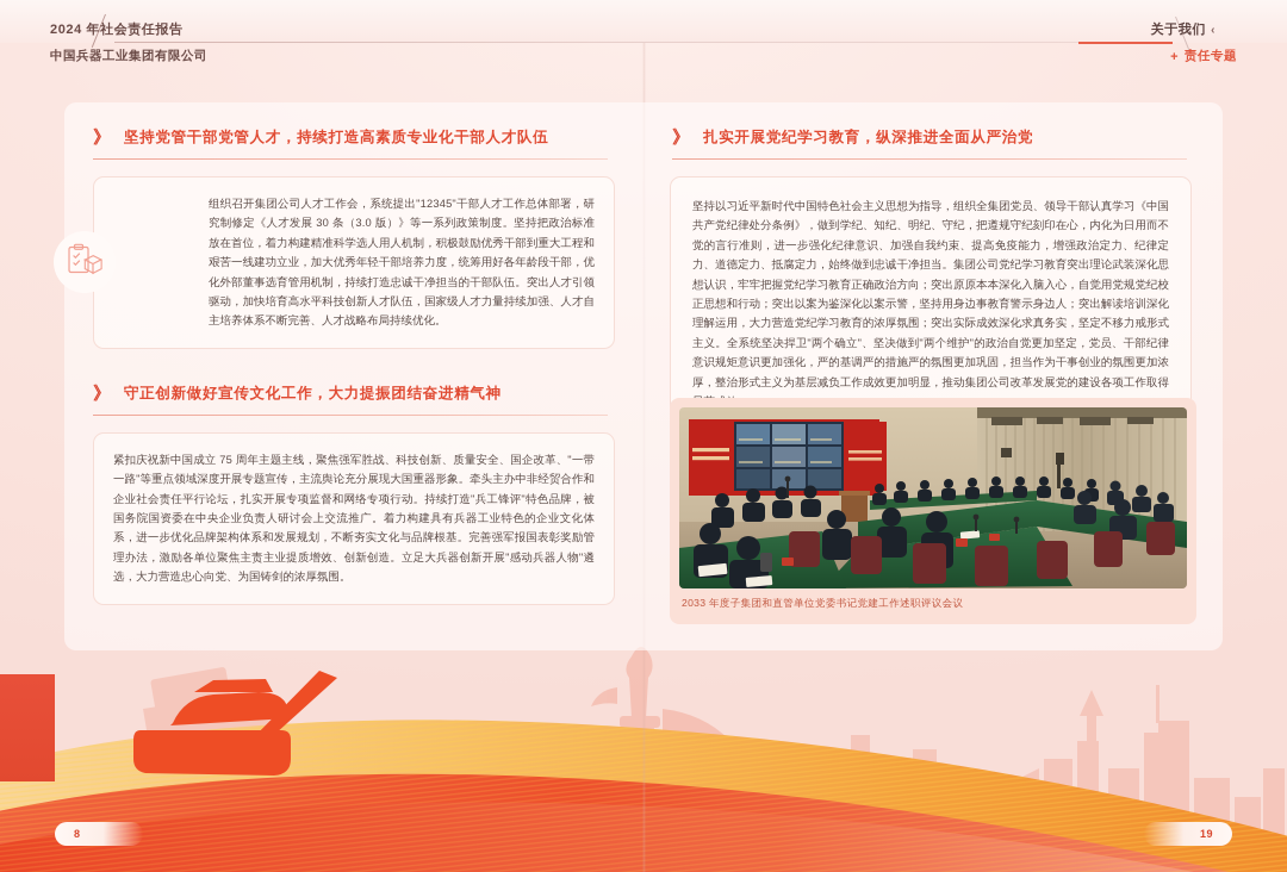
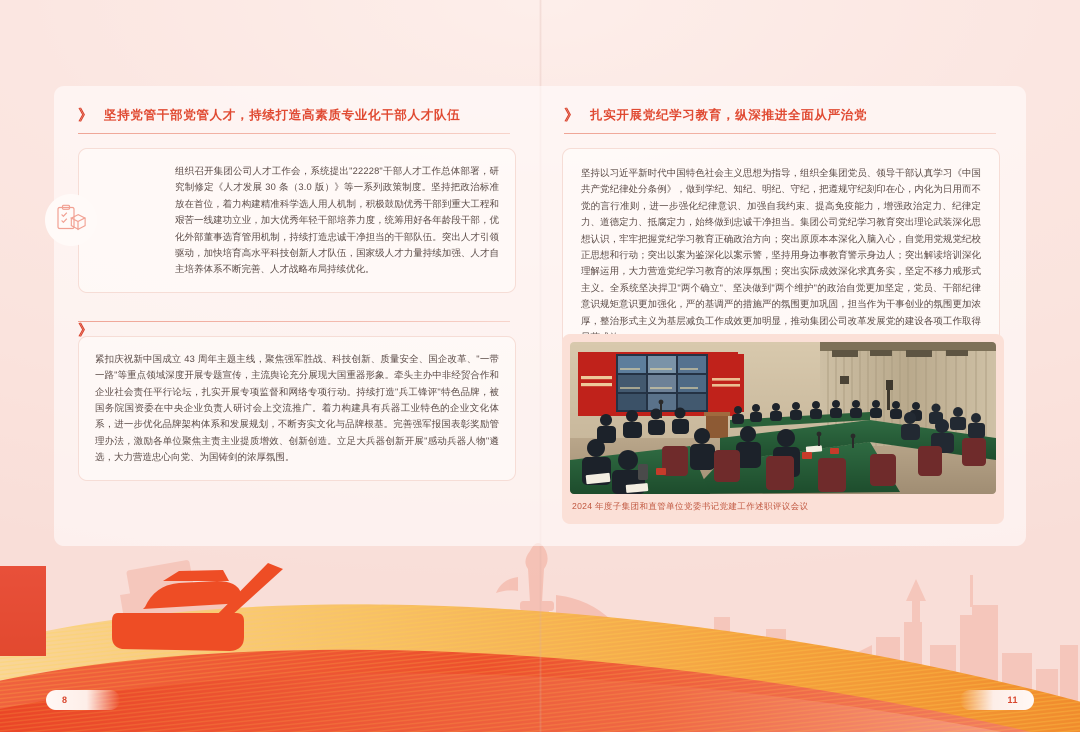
- 2024 年社会责任报告
- 中国兵器工业集团有限公司
- 关于我们
- ‹
- +
- 责任专题
  》
  坚持党管干部党管人才，持续打造高素质专业化干部人才队伍
- 组织召开集团公司人才工作会，系统提出"12345"干部人才工作总体部署，研究制修定《人才发展 30 条（3.0 版）》等一系列政策制度。坚持把政治标准放在首位，着力构建精准科学选人用人机制，积极鼓励优秀干部到重大工程和艰苦一线建功立业，加大优秀年轻干部培养力度，统筹用好各年龄段干部，优化外部董事选育管用机制，持续打造忠诚干净担当的干部队伍。突出人才引领驱动，加快培育高水平科技创新人才队伍，国家级人才力量持续加强、人才自主培养体系不断完善、人才战略布局持续优化。
+ 组织召开集团公司人才工作会，系统提出"22228"干部人才工作总体部署，研究制修定《人才发展 30 条（3.0 版）》等一系列政策制度。坚持把政治标准放在首位，着力构建精准科学选人用人机制，积极鼓励优秀干部到重大工程和艰苦一线建功立业，加大优秀年轻干部培养力度，统筹用好各年龄段干部，优化外部董事选育管用机制，持续打造忠诚干净担当的干部队伍。突出人才引领驱动，加快培育高水平科技创新人才队伍，国家级人才力量持续加强、人才自主培养体系不断完善、人才战略布局持续优化。
  》
- 守正创新做好宣传文化工作，大力提振团结奋进精气神
- 紧扣庆祝新中国成立 75 周年主题主线，聚焦强军胜战、科技创新、质量安全、国企改革、"一带一路"等重点领域深度开展专题宣传，主流舆论充分展现大国重器形象。牵头主办中非经贸合作和企业社会责任平行论坛，扎实开展专项监督和网络专项行动。持续打造"兵工锋评"特色品牌，被国务院国资委在中央企业负责人研讨会上交流推广。着力构建具有兵器工业特色的企业文化体系，进一步优化品牌架构体系和发展规划，不断夯实文化与品牌根基。完善强军报国表彰奖励管理办法，激励各单位聚焦主责主业提质增效、创新创造。立足大兵器创新开展"感动兵器人物"遴选，大力营造忠心向党、为国铸剑的浓厚氛围。
+ 紧扣庆祝新中国成立 43 周年主题主线，聚焦强军胜战、科技创新、质量安全、国企改革、"一带一路"等重点领域深度开展专题宣传，主流舆论充分展现大国重器形象。牵头主办中非经贸合作和企业社会责任平行论坛，扎实开展专项监督和网络专项行动。持续打造"兵工锋评"特色品牌，被国务院国资委在中央企业负责人研讨会上交流推广。着力构建具有兵器工业特色的企业文化体系，进一步优化品牌架构体系和发展规划，不断夯实文化与品牌根基。完善强军报国表彰奖励管理办法，激励各单位聚焦主责主业提质增效、创新创造。立足大兵器创新开展"感动兵器人物"遴选，大力营造忠心向党、为国铸剑的浓厚氛围。
  》
  扎实开展党纪学习教育，纵深推进全面从严治党
  坚持以习近平新时代中国特色社会主义思想为指导，组织全集团党员、领导干部认真学习《中国共产党纪律处分条例》，做到学纪、知纪、明纪、守纪，把遵规守纪刻印在心，内化为日用而不觉的言行准则，进一步强化纪律意识、加强自我约束、提高免疫能力，增强政治定力、纪律定力、道德定力、抵腐定力，始终做到忠诚干净担当。集团公司党纪学习教育突出理论武装深化思想认识，牢牢把握党纪学习教育正确政治方向；突出原原本本深化入脑入心，自觉用党规党纪校正思想和行动；突出以案为鉴深化以案示警，坚持用身边事教育警示身边人；突出解读培训深化理解运用，大力营造党纪学习教育的浓厚氛围；突出实际成效深化求真务实，坚定不移力戒形式主义。全系统坚决捍卫"两个确立"、坚决做到"两个维护"的政治自觉更加坚定，党员、干部纪律意识规矩意识更加强化，严的基调严的措施严的氛围更加巩固，担当作为干事创业的氛围更加浓厚，整治形式主义为基层减负工作成效更加明显，推动集团公司改革发展党的建设各项工作取得
- 2033 年度子集团和直管单位党委书记党建工作述职评议会议
+ 2024 年度子集团和直管单位党委书记党建工作述职评议会议
  8
- 19
+ 11
